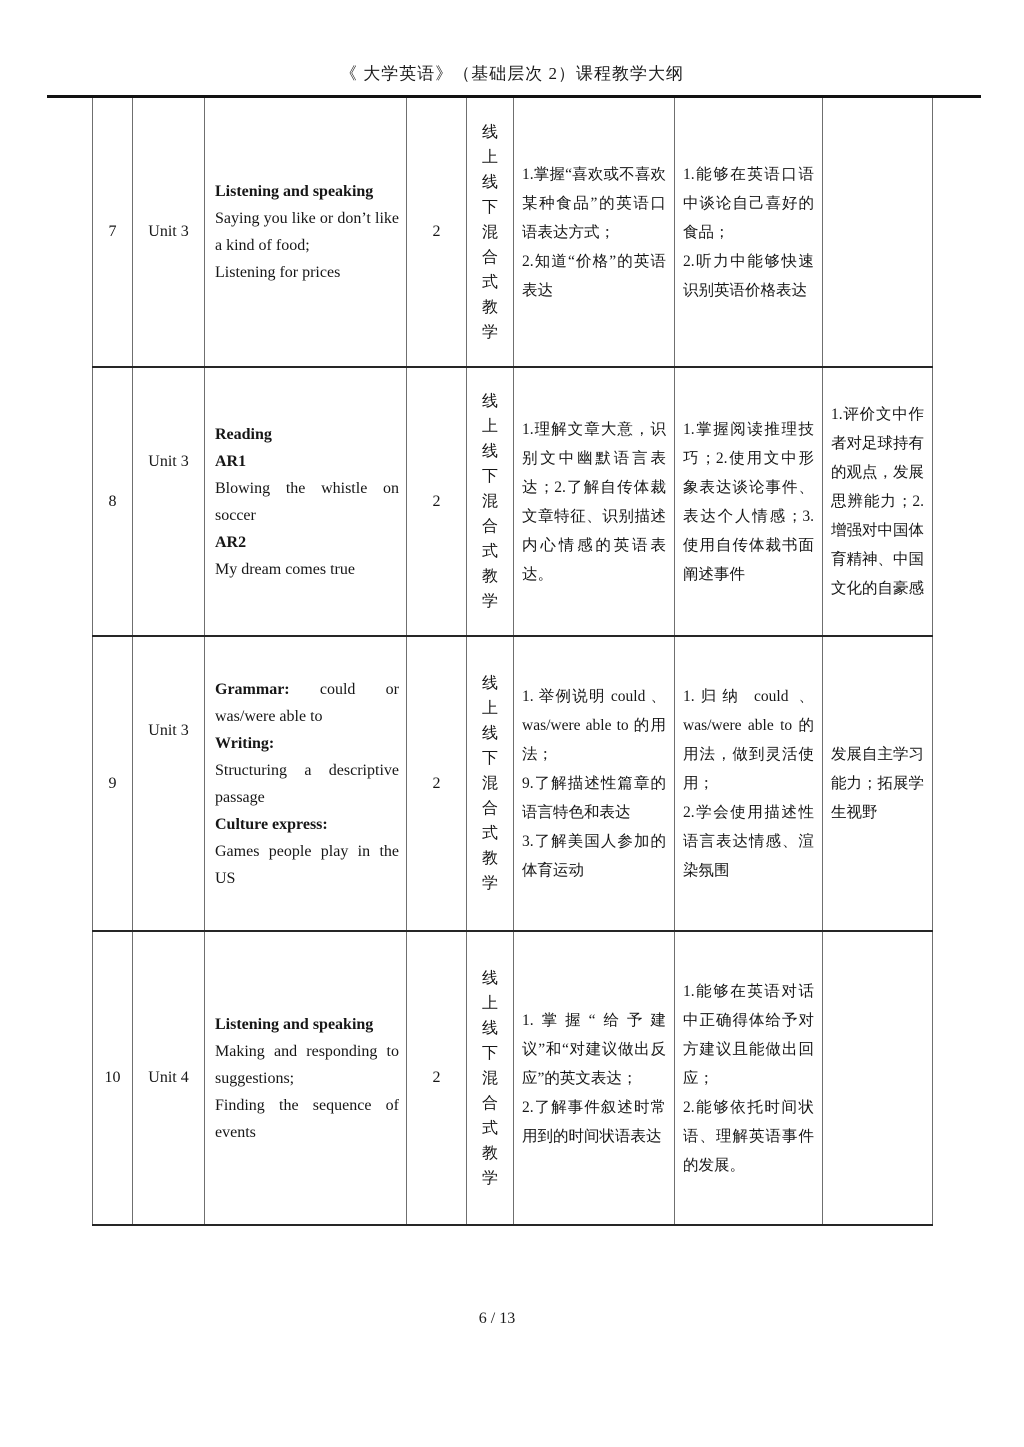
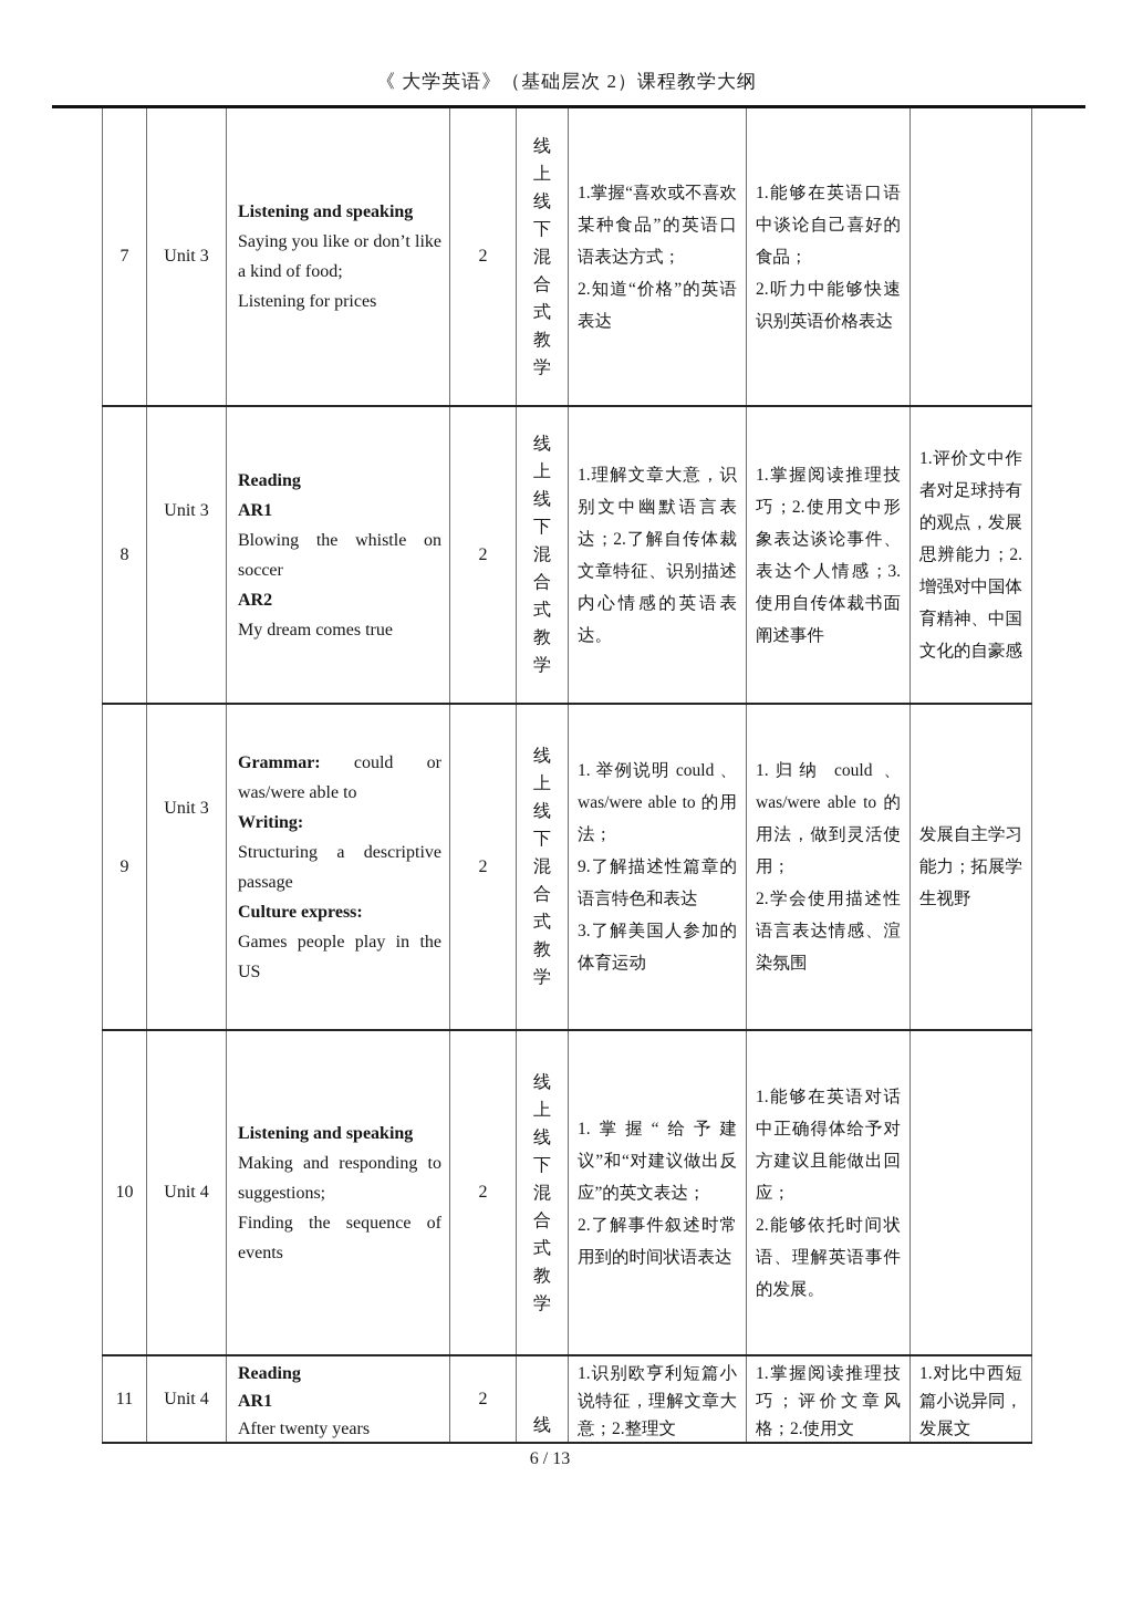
  《 大学英语》（基础层次 2）课程教学大纲
  7	Unit 3	Listening and speakingSaying you like or don’t like a kind of food;Listening for prices	2	线上线下混合式教学	1.掌握“喜欢或不喜欢某种食品”的英语口语表达方式；2.知道“价格”的英语表达	1.能够在英语口语中谈论自己喜好的食品；2.听力中能够快速识别英语价格表达
  8	Unit 3	ReadingAR1Blowing the whistle on soccerAR2My dream comes true	2	线上线下混合式教学	1.理解文章大意，识别文中幽默语言表达；2.了解自传体裁文章特征、识别描述内心情感的英语表达。	1.掌握阅读推理技巧；2.使用文中形象表达谈论事件、表达个人情感；3.使用自传体裁书面阐述事件	1.评价文中作者对足球持有的观点，发展思辨能力；2.增强对中国体育精神、中国文化的自豪感
  9	Unit 3	Grammar: could or was/were able toWriting:Structuring a descriptive passageCulture express:Games people play in the US	2	线上线下混合式教学	1. 举例说明 could 、was/were able to 的用法；9.了解描述性篇章的语言特色和表达3.了解美国人参加的体育运动	1.归纳 could 、was/were able to 的用法，做到灵活使用；2.学会使用描述性语言表达情感、渲染氛围	发展自主学习能力；拓展学生视野
  10	Unit 4	Listening and speakingMaking and responding to suggestions;Finding the sequence of events	2	线上线下混合式教学	1.掌握“给予建议”和“对建议做出反应”的英文表达；2.了解事件叙述时常用到的时间状语表达	1.能够在英语对话中正确得体给予对方建议且能做出回应；2.能够依托时间状语、理解英语事件的发展。
+ 11	Unit 4	ReadingAR1After twenty years	2	线	1.识别欧亨利短篇小说特征，理解文章大意；2.整理文	1.掌握阅读推理技巧；评价文章风格；2.使用文	1.对比中西短篇小说异同，发展文
  6 / 13
